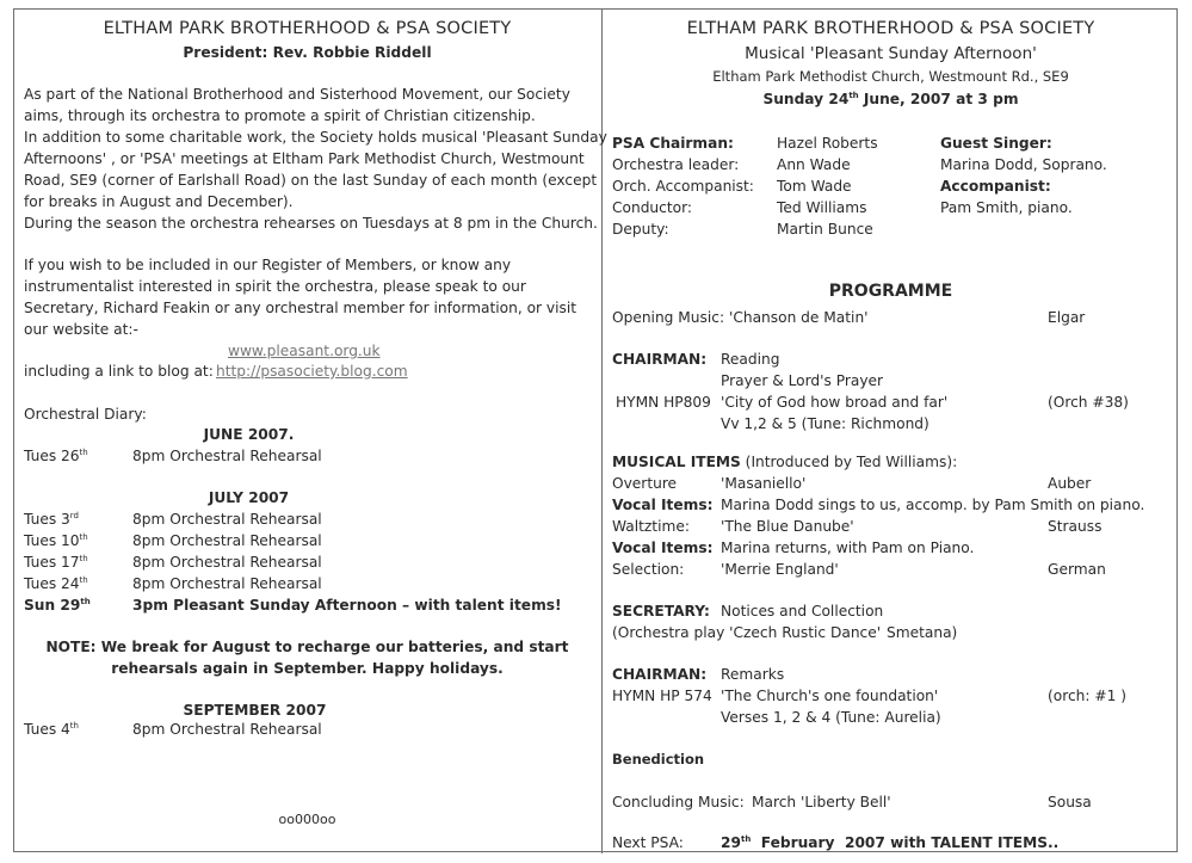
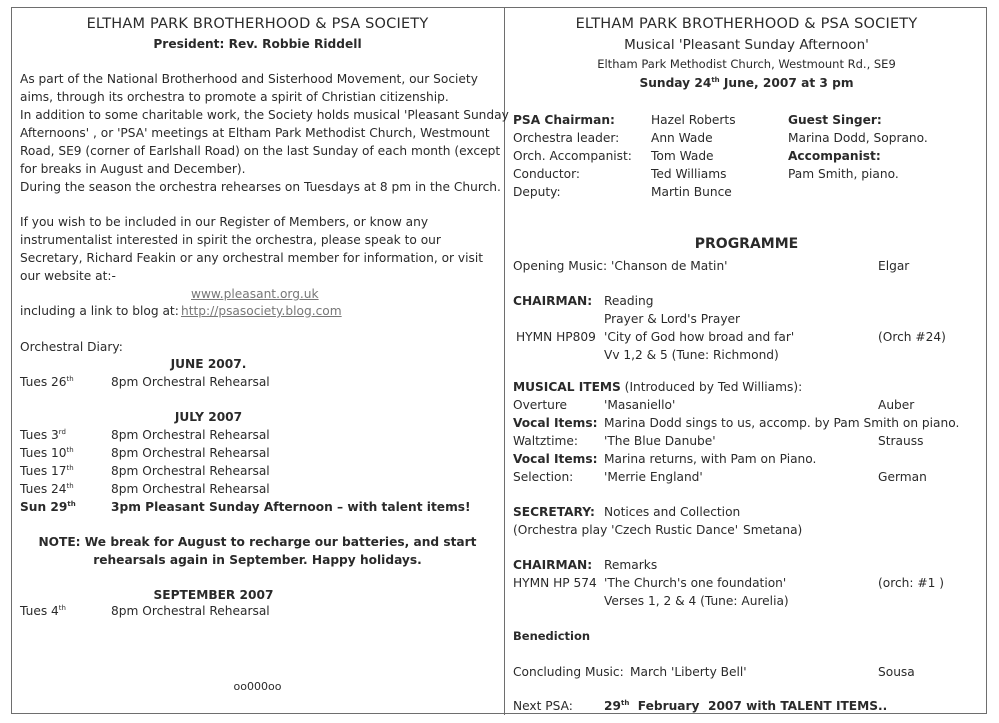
  ELTHAM PARK BROTHERHOOD & PSA SOCIETY
  President: Rev. Robbie Riddell
  As part of the National Brotherhood and Sisterhood Movement, our Society
  aims, through its orchestra to promote a spirit of Christian citizenship.
  In addition to some charitable work, the Society holds musical 'Pleasant Sunday
  Afternoons' , or 'PSA' meetings at Eltham Park Methodist Church, Westmount
  Road, SE9 (corner of Earlshall Road) on the last Sunday of each month (except
  for breaks in August and December).
  During the season the orchestra rehearses on Tuesdays at 8 pm in the Church.
  If you wish to be included in our Register of Members, or know any
  instrumentalist interested in spirit the orchestra, please speak to our
  Secretary, Richard Feakin or any orchestral member for information, or visit
  our website at:-
  www.pleasant.org.uk
  including a link to blog at:
  http://psasociety.blog.com
  Orchestral Diary:
  JUNE 2007.
  Tues 26th
  8pm Orchestral Rehearsal
  JULY 2007
  Tues 3rd
  8pm Orchestral Rehearsal
  Tues 10th
  8pm Orchestral Rehearsal
  Tues 17th
  8pm Orchestral Rehearsal
  Tues 24th
  8pm Orchestral Rehearsal
  Sun 29th
  3pm Pleasant Sunday Afternoon – with talent items!
  NOTE: We break for August to recharge our batteries, and start
  rehearsals again in September. Happy holidays.
  SEPTEMBER 2007
  Tues 4th
  8pm Orchestral Rehearsal
  oo000oo
  ELTHAM PARK BROTHERHOOD & PSA SOCIETY
  Musical 'Pleasant Sunday Afternoon'
  Eltham Park Methodist Church, Westmount Rd., SE9
  Sunday 24th June, 2007 at 3 pm
  PSA Chairman:
  Hazel Roberts
  Orchestra leader:
  Ann Wade
  Orch. Accompanist:
  Tom Wade
  Conductor:
  Ted Williams
  Deputy:
  Martin Bunce
  Guest Singer:
  Marina Dodd, Soprano.
  Accompanist:
  Pam Smith, piano.
  PROGRAMME
  Opening Music:
  'Chanson de Matin'
  Elgar
  CHAIRMAN:
  Reading
  Prayer & Lord's Prayer
  HYMN HP809
  'City of God how broad and far'
- (Orch #38)
+ (Orch #24)
  Vv 1,2 & 5 (Tune: Richmond)
  MUSICAL ITEMS (Introduced by Ted Williams):
  Overture
  'Masaniello'
  Auber
  Vocal Items:
  Marina Dodd sings to us, accomp. by Pam Smith on piano.
  Waltztime:
  'The Blue Danube'
  Strauss
  Vocal Items:
  Marina returns, with Pam on Piano.
  Selection:
  'Merrie England'
  German
  SECRETARY:
  Notices and Collection
  (Orchestra play 'Czech Rustic Dance'
  Smetana)
  CHAIRMAN:
  Remarks
  HYMN HP 574
  'The Church's one foundation'
  (orch: #1 )
  Verses 1, 2 & 4 (Tune: Aurelia)
  Benediction
  Concluding Music:
  March 'Liberty Bell'
  Sousa
  Next PSA:
  29th February 2007 with TALENT ITEMS..
